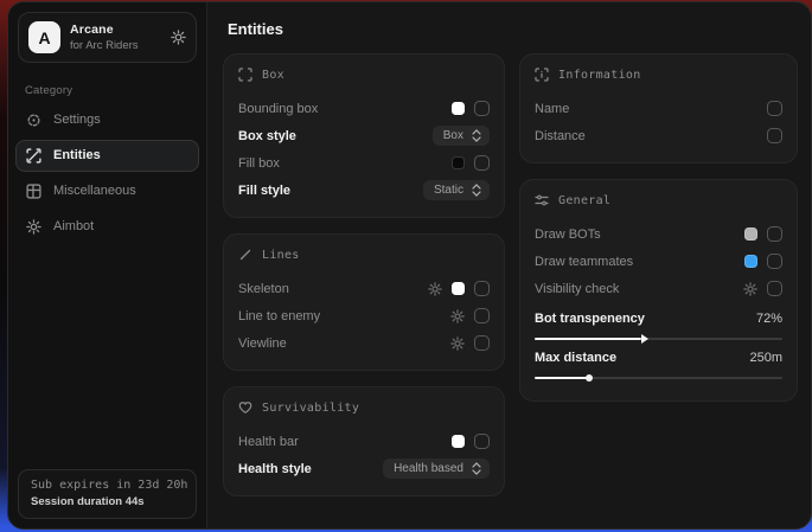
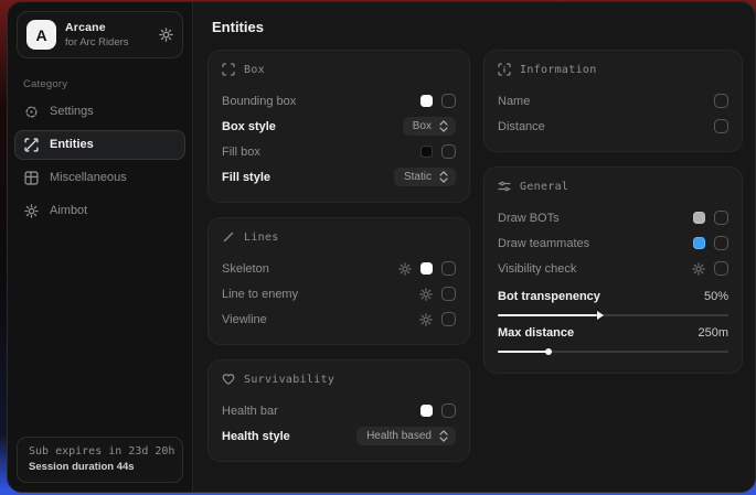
  A
  Arcane
  for Arc Riders
  Category
  Settings
  Entities
  Miscellaneous
  Aimbot
  Sub expires in 23d 20h
  Session duration 44s
  Entities
  Box
  Bounding box
  Box style
  Box
  Fill box
  Fill style
  Static
  Lines
  Skeleton
  Line to enemy
  Viewline
  Survivability
  Health bar
  Health style
  Health based
  Information
  Name
  Distance
  General
  Draw BOTs
  Draw teammates
  Visibility check
  Bot transpenency
- 72%
+ 50%
  Max distance
  250m
